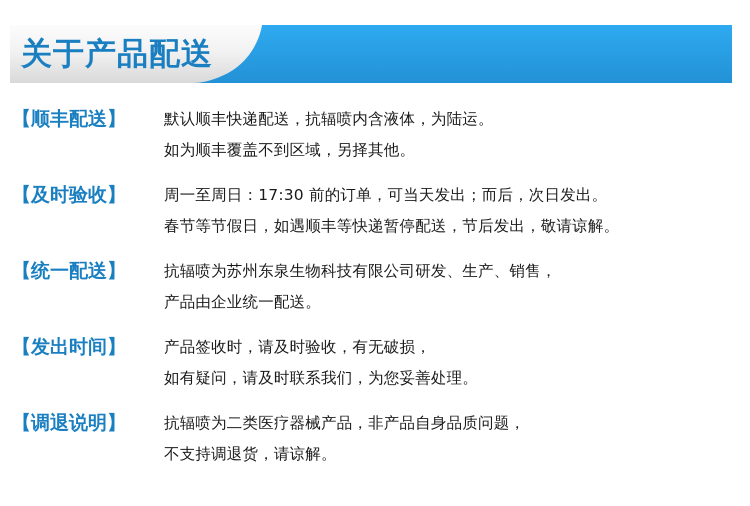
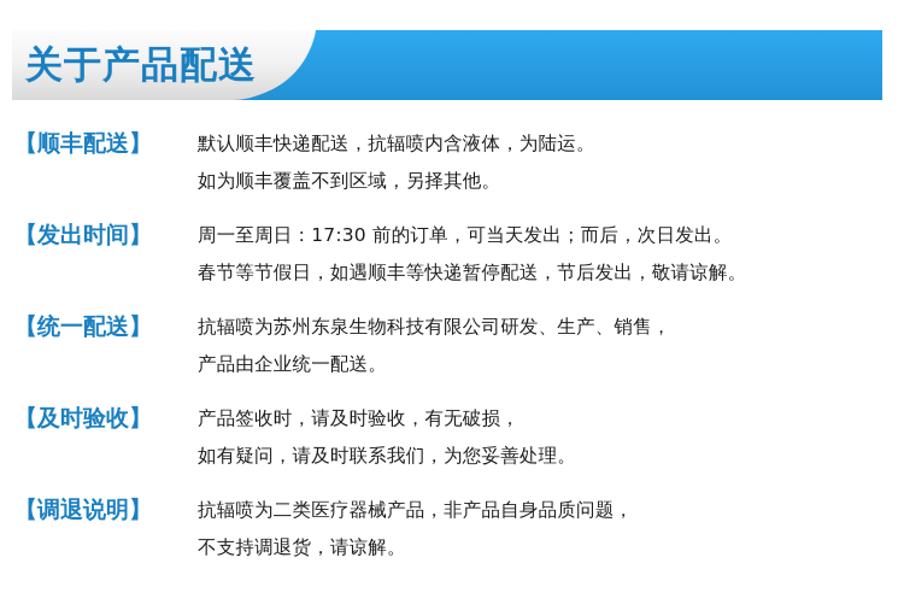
  关于产品配送
  【顺丰配送】
  默认顺丰快递配送，抗辐喷内含液体，为陆运。
  如为顺丰覆盖不到区域，另择其他。
- 【及时验收】
+ 【发出时间】
  周一至周日：17:30 前的订单，可当天发出；而后，次日发出。
  春节等节假日，如遇顺丰等快递暂停配送，节后发出，敬请谅解。
  【统一配送】
  抗辐喷为苏州东泉生物科技有限公司研发、生产、销售，
  产品由企业统一配送。
- 【发出时间】
+ 【及时验收】
  产品签收时，请及时验收，有无破损，
  如有疑问，请及时联系我们，为您妥善处理。
  【调退说明】
  抗辐喷为二类医疗器械产品，非产品自身品质问题，
  不支持调退货，请谅解。
